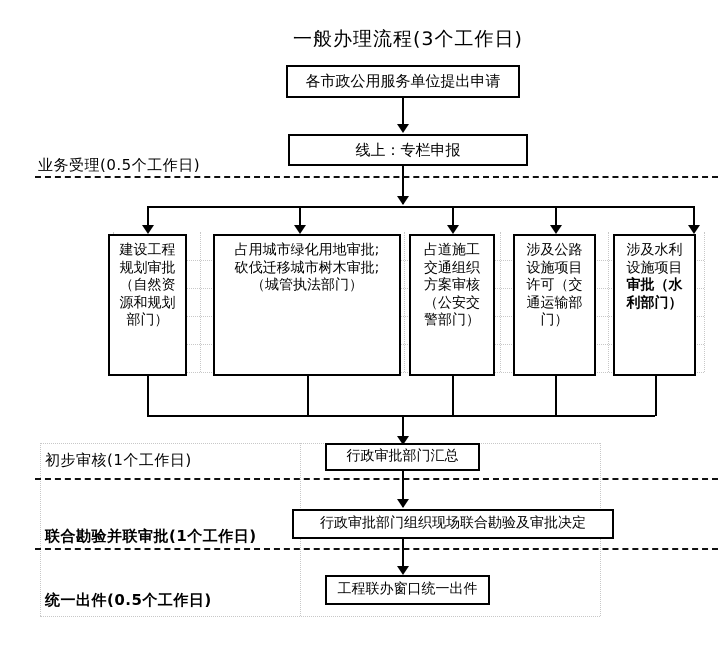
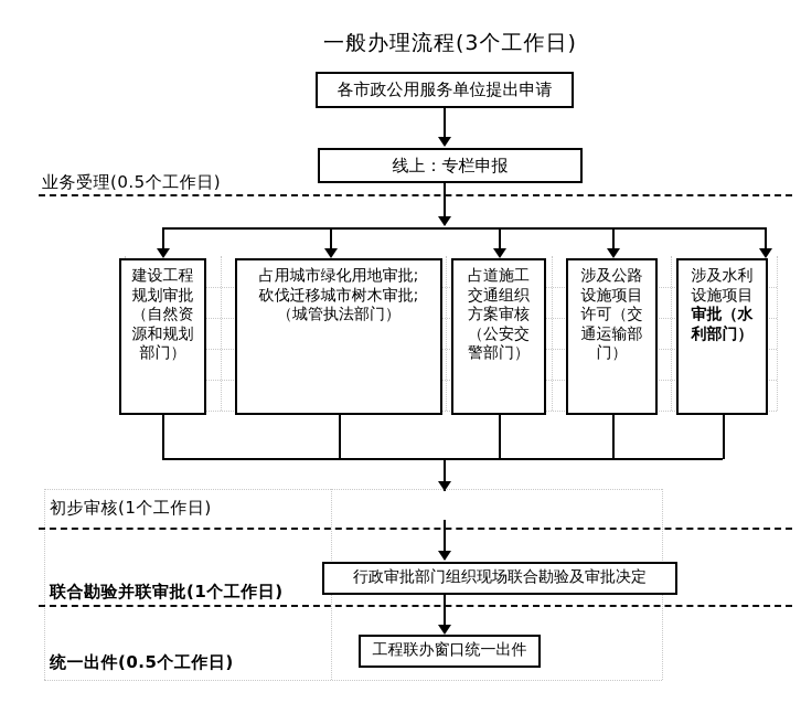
  一般办理流程(3个工作日)
  各市政公用服务单位提出申请
  线上：专栏申报
  业务受理(0.5个工作日)
  建设工程
  规划审批
  （自然资
  源和规划
  部门）
  占用城市绿化用地审批;
  砍伐迁移城市树木审批;
  （城管执法部门）
  占道施工
  交通组织
  方案审核
  （公安交
  警部门）
  涉及公路
  设施项目
  许可（交
  通运输部
  门）
  涉及水利
  设施项目
  审批（水
  利部门）
- 行政审批部门汇总
  初步审核(1个工作日)
  行政审批部门组织现场联合勘验及审批决定
  联合勘验并联审批(1个工作日)
  工程联办窗口统一出件
  统一出件(0.5个工作日)
